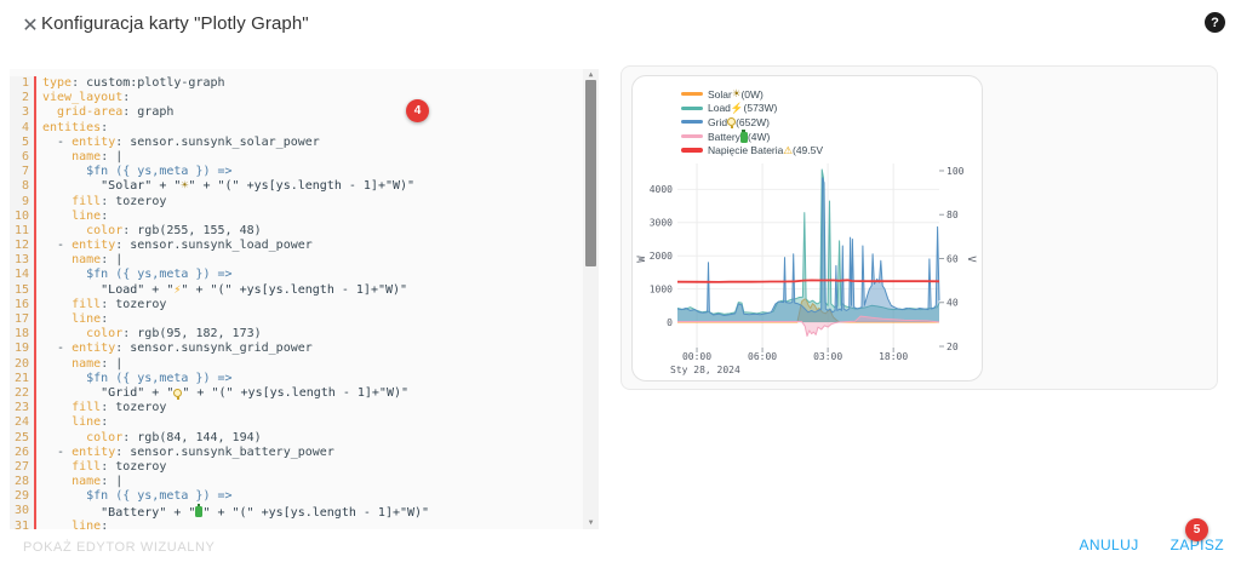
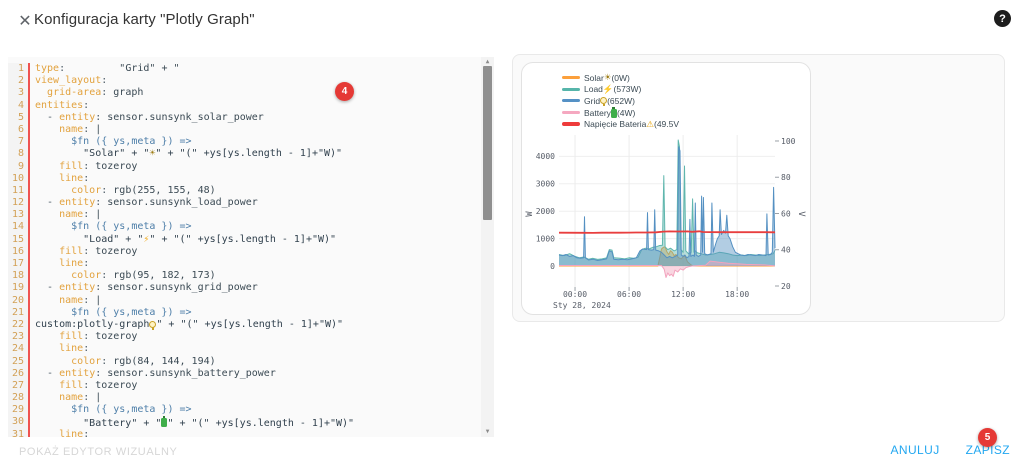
  ✕
  Konfiguracja karty "Plotly Graph"
  ?
  1
- type: custom:plotly-graph
+ type: "Grid" + "
  2
  view_layout:
  3
  grid-area: graph
  4
  entities:
  5
  - entity: sensor.sunsynk_solar_power
  6
  name: |
  7
  $fn ({ ys,meta }) =>
  8
  "Solar" + "☀" + "(" +ys[ys.length - 1]+"W)"
  9
  fill: tozeroy
  10
  line:
  11
  color: rgb(255, 155, 48)
  12
  - entity: sensor.sunsynk_load_power
  13
  name: |
  14
  $fn ({ ys,meta }) =>
  15
  "Load" + "⚡" + "(" +ys[ys.length - 1]+"W)"
  16
  fill: tozeroy
  17
  line:
  18
  color: rgb(95, 182, 173)
  19
  - entity: sensor.sunsynk_grid_power
  20
  name: |
  21
  $fn ({ ys,meta }) =>
  22
- "Grid" + " " + "(" +ys[ys.length - 1]+"W)"
+ custom:plotly-graph " + "(" +ys[ys.length - 1]+"W)"
  23
  fill: tozeroy
  24
  line:
  25
  color: rgb(84, 144, 194)
  26
  - entity: sensor.sunsynk_battery_power
  27
  fill: tozeroy
  28
  name: |
  29
  $fn ({ ys,meta }) =>
  30
  "Battery" + " " + "(" +ys[ys.length - 1]+"W)"
  31
  line:
  0
  1000
  2000
  3000
  4000
  20
  40
  60
  80
  100
  00:00
  06:00
- 03:00
+ 12:00
  18:00
  Sty 28, 2024
  Solar
  ☀
  (0W)
  Load
  ⚡
  (573W)
  Grid (652W)
  Battery (4W)
  Napięcie Bateria
  ⚠
  (49.5V
  POKAŻ EDYTOR WIZUALNY
  ANULUJ
  ZAPISZ
  4
  5
